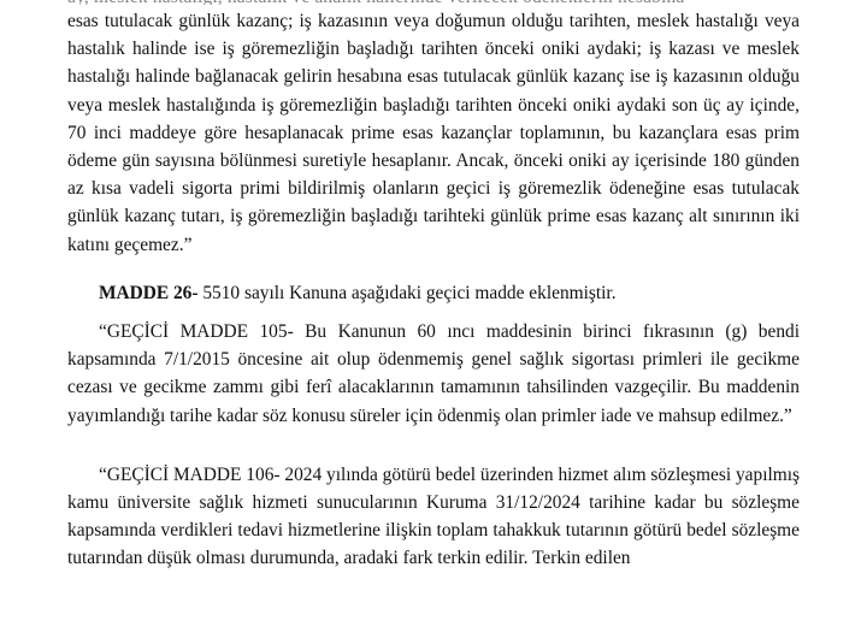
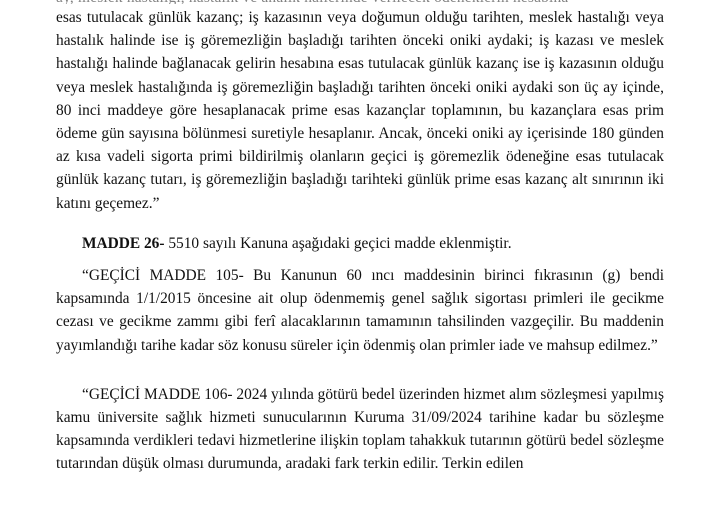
- esas tutulacak günlük kazanç; iş kazasının veya doğumun olduğu tarihten, meslek hastalığı veya hastalık halinde ise iş göremezliğin başladığı tarihten önceki oniki aydaki; iş kazası ve meslek hastalığı halinde bağlanacak gelirin hesabına esas tutulacak günlük kazanç ise iş kazasının olduğu veya meslek hastalığında iş göremezliğin başladığı tarihten önceki oniki aydaki son üç ay içinde, 70 inci maddeye göre hesaplanacak prime esas kazançlar toplamının, bu kazançlara esas prim ödeme gün sayısına bölünmesi suretiyle hesaplanır. Ancak, önceki oniki ay içerisinde 180 günden az kısa vadeli sigorta primi bildirilmiş olanların geçici iş göremezlik ödeneğine esas tutulacak günlük kazanç tutarı, iş göremezliğin başladığı tarihteki günlük prime esas kazanç alt sınırının iki katını geçemez.”
+ esas tutulacak günlük kazanç; iş kazasının veya doğumun olduğu tarihten, meslek hastalığı veya hastalık halinde ise iş göremezliğin başladığı tarihten önceki oniki aydaki; iş kazası ve meslek hastalığı halinde bağlanacak gelirin hesabına esas tutulacak günlük kazanç ise iş kazasının olduğu veya meslek hastalığında iş göremezliğin başladığı tarihten önceki oniki aydaki son üç ay içinde, 80 inci maddeye göre hesaplanacak prime esas kazançlar toplamının, bu kazançlara esas prim ödeme gün sayısına bölünmesi suretiyle hesaplanır. Ancak, önceki oniki ay içerisinde 180 günden az kısa vadeli sigorta primi bildirilmiş olanların geçici iş göremezlik ödeneğine esas tutulacak günlük kazanç tutarı, iş göremezliğin başladığı tarihteki günlük prime esas kazanç alt sınırının iki katını geçemez.”
  MADDE 26- 5510 sayılı Kanuna aşağıdaki geçici madde eklenmiştir.
- “GEÇİCİ MADDE 105- Bu Kanunun 60 ıncı maddesinin birinci fıkrasının (g) bendi kapsamında 7/1/2015 öncesine ait olup ödenmemiş genel sağlık sigortası primleri ile gecikme cezası ve gecikme zammı gibi ferî alacaklarının tamamının tahsilinden vazgeçilir. Bu maddenin yayımlandığı tarihe kadar söz konusu süreler için ödenmiş olan primler iade ve mahsup edilmez.”
+ “GEÇİCİ MADDE 105- Bu Kanunun 60 ıncı maddesinin birinci fıkrasının (g) bendi kapsamında 1/1/2015 öncesine ait olup ödenmemiş genel sağlık sigortası primleri ile gecikme cezası ve gecikme zammı gibi ferî alacaklarının tamamının tahsilinden vazgeçilir. Bu maddenin yayımlandığı tarihe kadar söz konusu süreler için ödenmiş olan primler iade ve mahsup edilmez.”
- “GEÇİCİ MADDE 106- 2024 yılında götürü bedel üzerinden hizmet alım sözleşmesi yapılmış kamu üniversite sağlık hizmeti sunucularının Kuruma 31/12/2024 tarihine kadar bu sözleşme kapsamında verdikleri tedavi hizmetlerine ilişkin toplam tahakkuk tutarının götürü bedel sözleşme tutarından düşük olması durumunda, aradaki fark terkin edilir. Terkin edilen
+ “GEÇİCİ MADDE 106- 2024 yılında götürü bedel üzerinden hizmet alım sözleşmesi yapılmış kamu üniversite sağlık hizmeti sunucularının Kuruma 31/09/2024 tarihine kadar bu sözleşme kapsamında verdikleri tedavi hizmetlerine ilişkin toplam tahakkuk tutarının götürü bedel sözleşme tutarından düşük olması durumunda, aradaki fark terkin edilir. Terkin edilen
